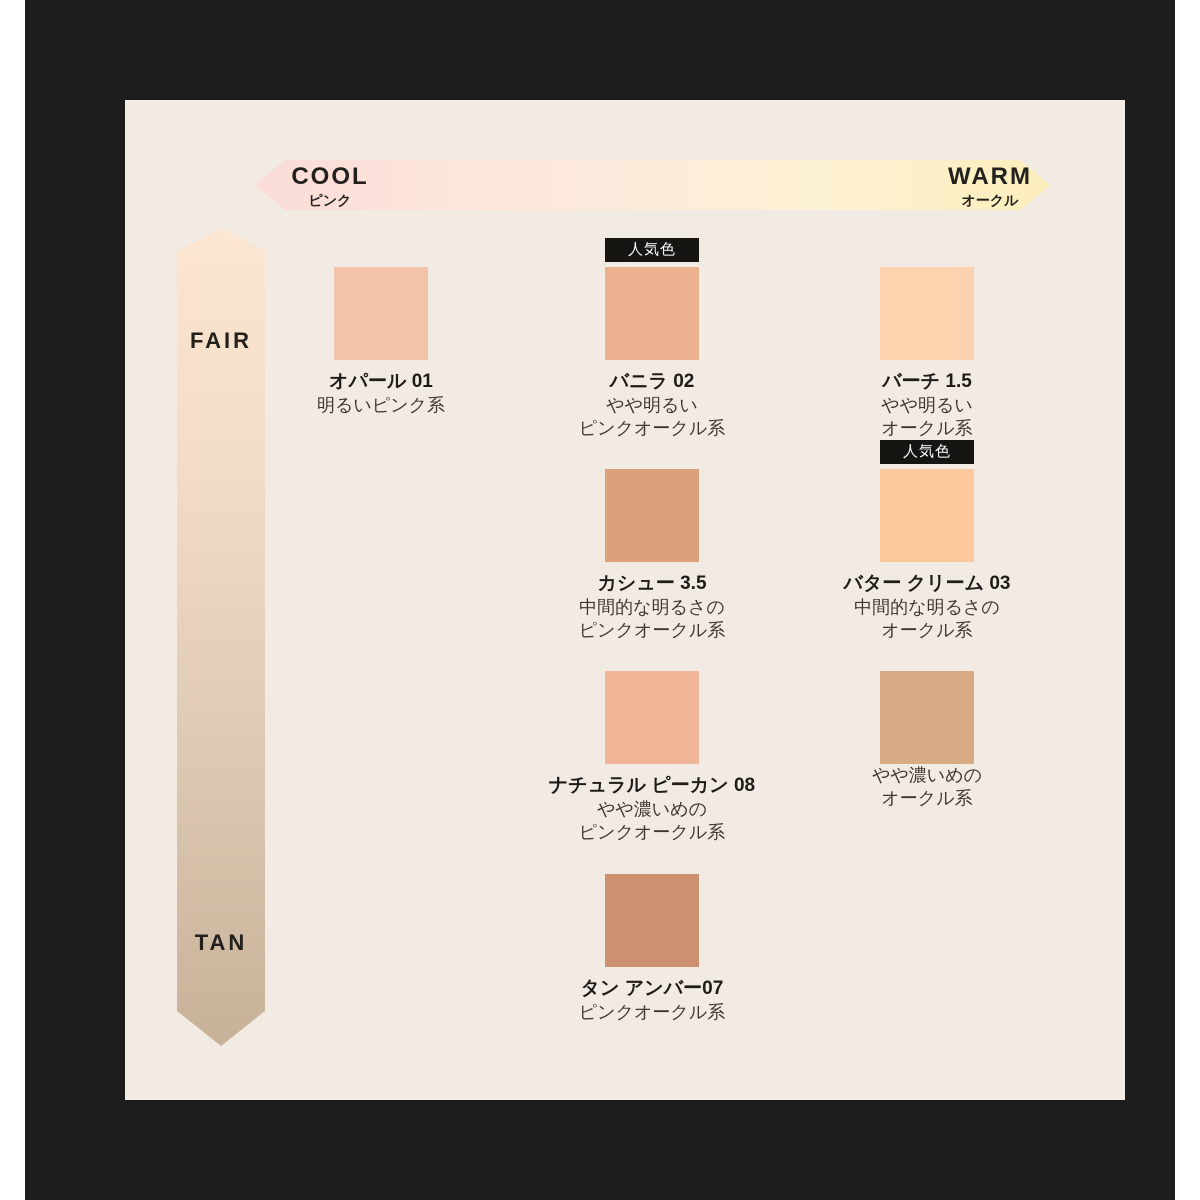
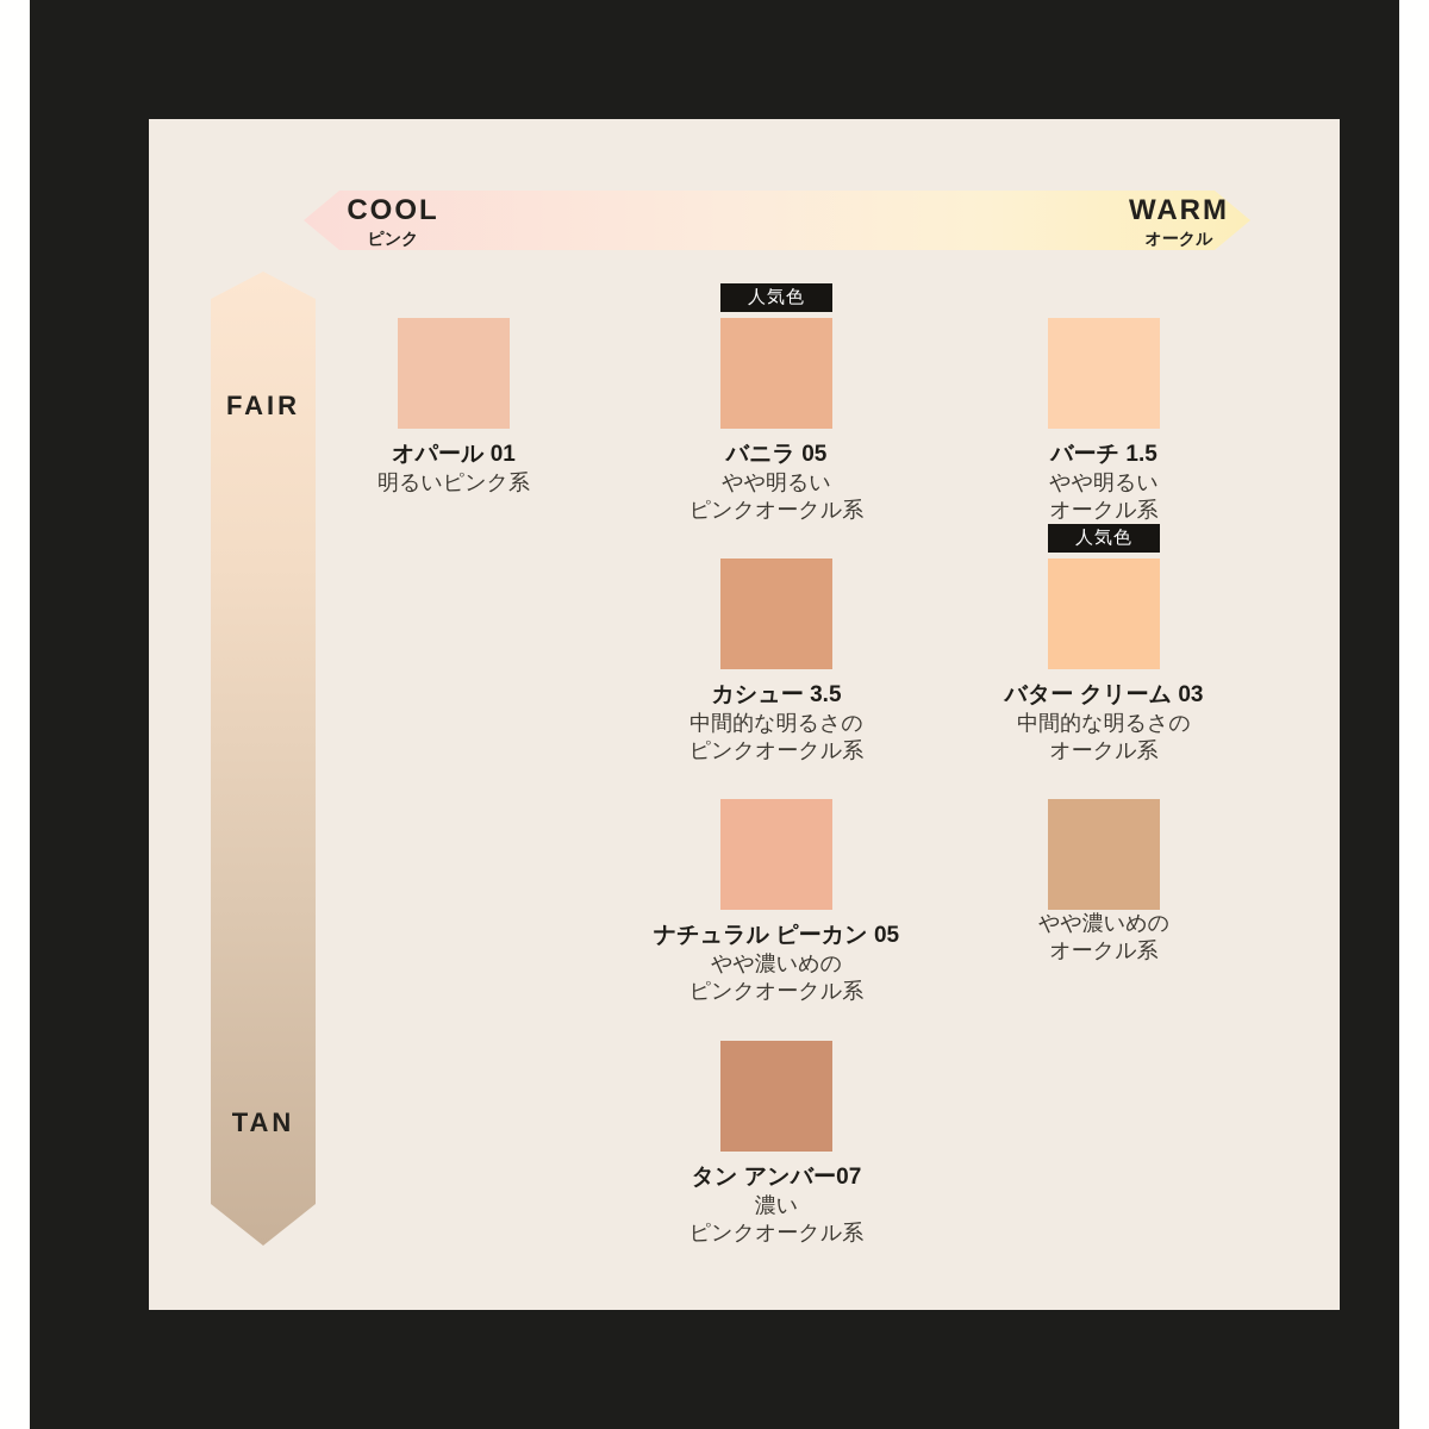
  COOL
  ピンク
  WARM
  オークル
  FAIR
  TAN
  オパール 01
  明るいピンク系
  人気色
- バニラ 02
+ バニラ 05
  やや明るい
  ピンクオークル系
  バーチ 1.5
  やや明るい
  オークル系
  カシュー 3.5
  中間的な明るさの
  ピンクオークル系
  人気色
  バター クリーム 03
  中間的な明るさの
  オークル系
- ナチュラル ピーカン 08
+ ナチュラル ピーカン 05
  やや濃いめの
  ピンクオークル系
  やや濃いめの
  オークル系
  タン アンバー07
+ 濃い
  ピンクオークル系
